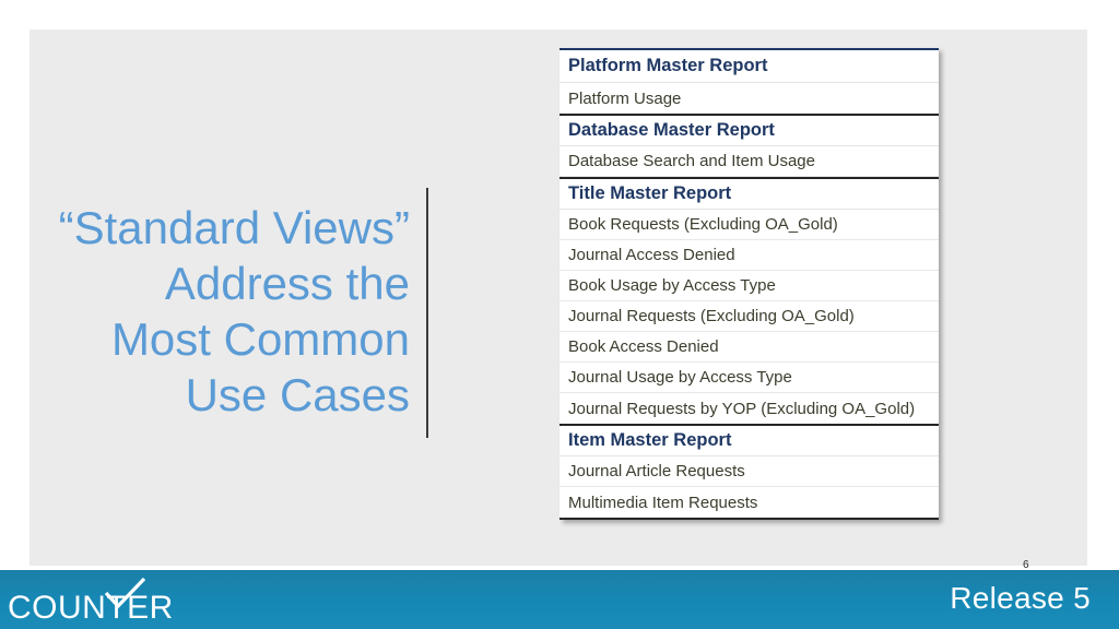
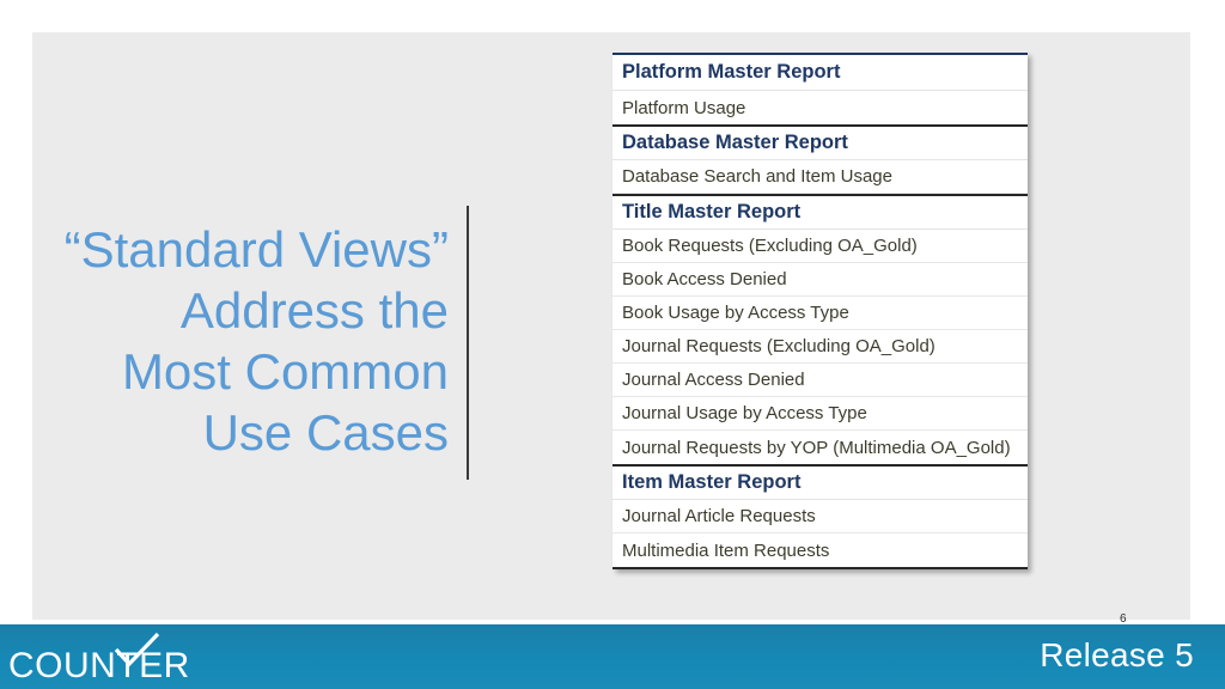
  “Standard Views”
  Address the
  Most Common
  Use Cases
  Platform Master Report
  Platform Usage
  Database Master Report
  Database Search and Item Usage
  Title Master Report
  Book Requests (Excluding OA_Gold)
- Journal Access Denied
+ Book Access Denied
  Book Usage by Access Type
  Journal Requests (Excluding OA_Gold)
- Book Access Denied
+ Journal Access Denied
  Journal Usage by Access Type
- Journal Requests by YOP (Excluding OA_Gold)
+ Journal Requests by YOP (Multimedia OA_Gold)
  Item Master Report
  Journal Article Requests
  Multimedia Item Requests
  6
  COUNTER
  Release 5
